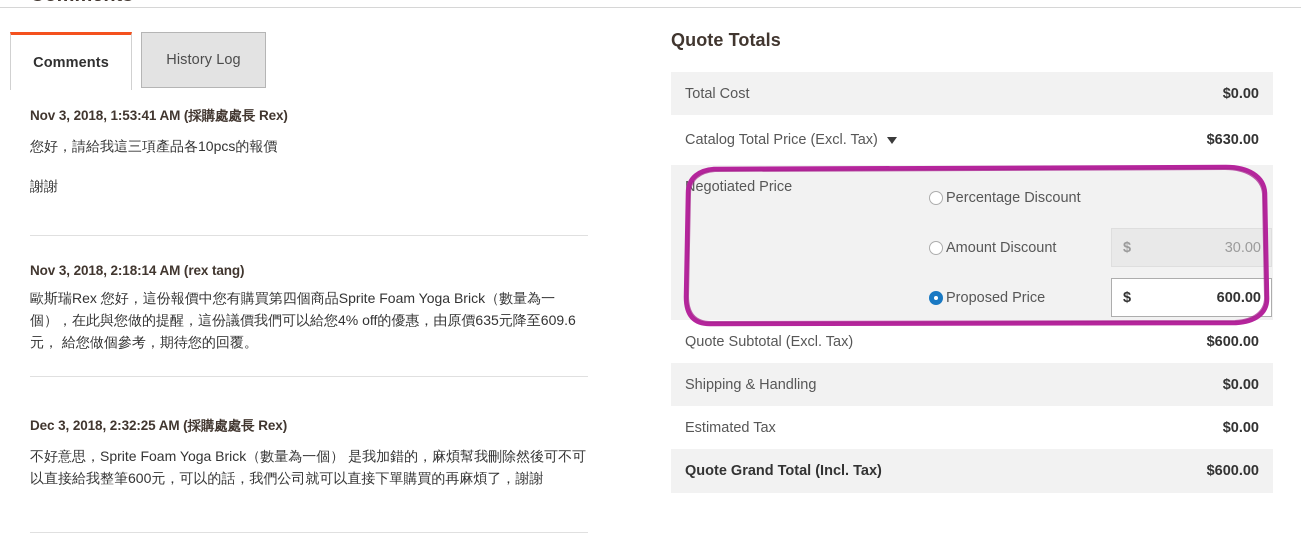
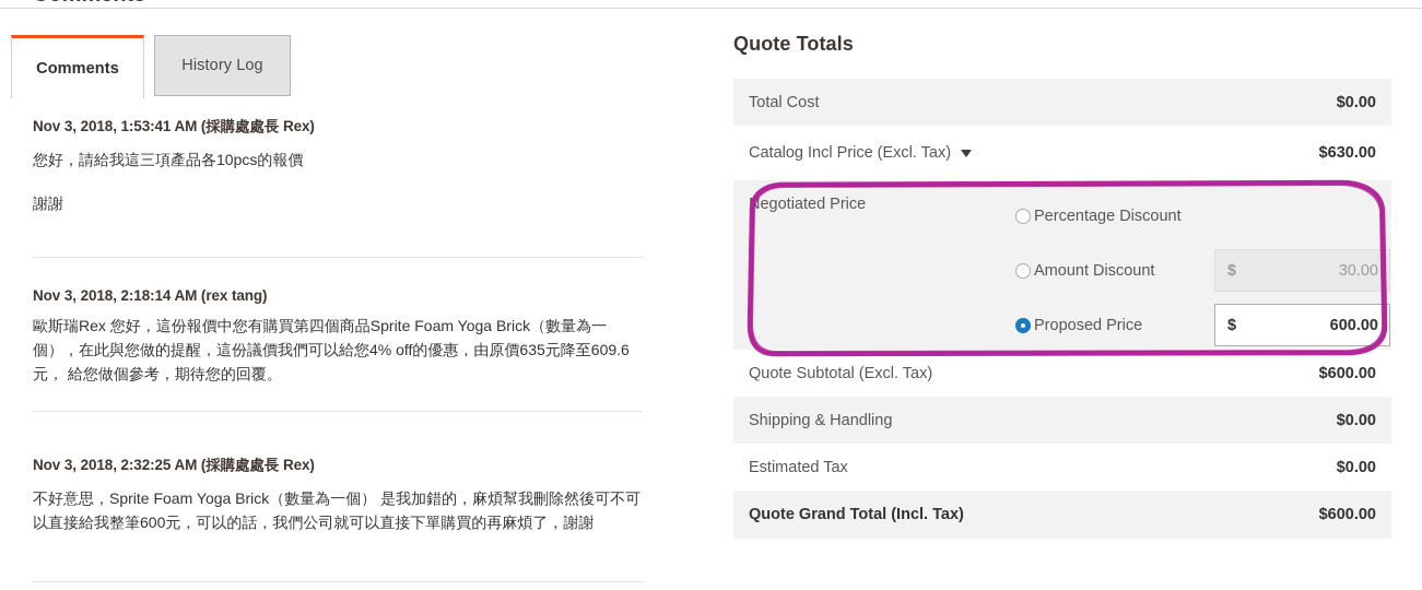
  Comments
  History Log
  Nov 3, 2018, 1:53:41 AM (採購處處長 Rex)
  您好，請給我這三項產品各10pcs的報價
  謝謝
  Nov 3, 2018, 2:18:14 AM (rex tang)
  歐斯瑞Rex 您好，這份報價中您有購買第四個商品Sprite Foam Yoga Brick（數量為一個），在此與您做的提醒，這份議價我們可以給您4% off的優惠，由原價635元降至609.6元， 給您做個參考，期待您的回覆。
- Dec 3, 2018, 2:32:25 AM (採購處處長 Rex)
+ Nov 3, 2018, 2:32:25 AM (採購處處長 Rex)
  不好意思，Sprite Foam Yoga Brick（數量為一個） 是我加錯的，麻煩幫我刪除然後可不可以直接給我整筆600元，可以的話，我們公司就可以直接下單購買的再麻煩了，謝謝
  Quote Totals
  Total Cost
  $0.00
- Catalog Total Price (Excl. Tax)
+ Catalog Incl Price (Excl. Tax)
  $630.00
  egotiated Price
  Percentage Discount
  Amount Discount
  $
  30.00
  Proposed Price
  $
  600.00
  Quote Subtotal (Excl. Tax)
  $600.00
  Shipping & Handling
  $0.00
  Estimated Tax
  $0.00
  Quote Grand Total (Incl. Tax)
  $600.00
